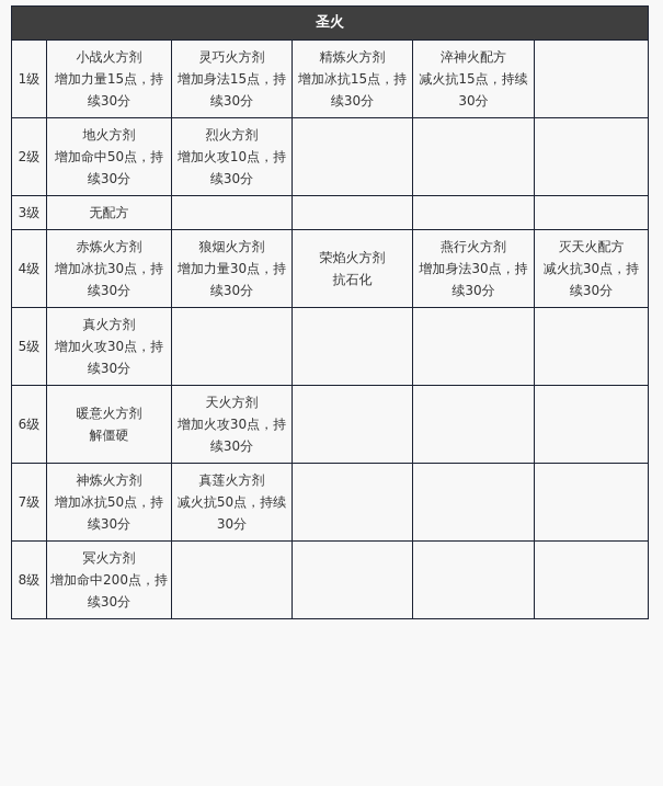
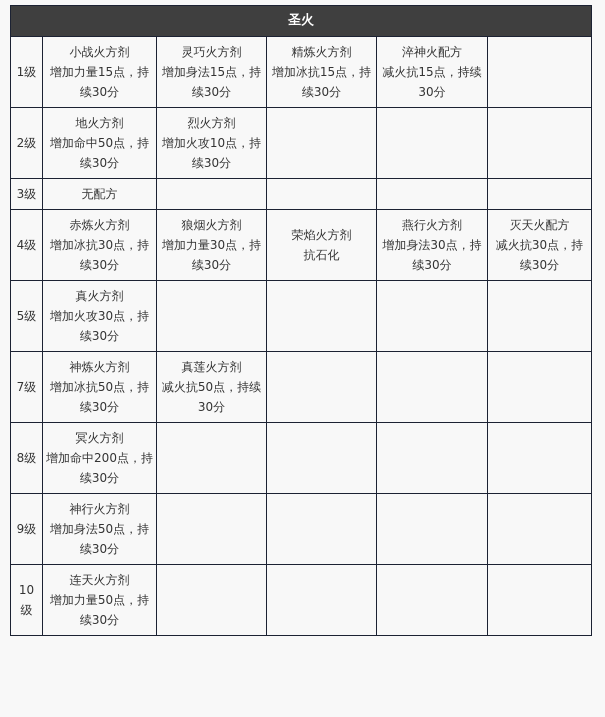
  圣火
  1级	小战火方剂增加力量15点，持续30分	灵巧火方剂增加身法15点，持续30分	精炼火方剂增加冰抗15点，持续30分	淬神火配方减火抗15点，持续30分
  2级	地火方剂增加命中50点，持续30分	烈火方剂增加火攻10点，持续30分
  3级	无配方
  4级	赤炼火方剂增加冰抗30点，持续30分	狼烟火方剂增加力量30点，持续30分	荣焰火方剂抗石化	燕行火方剂增加身法30点，持续30分	灭天火配方减火抗30点，持续30分
  5级	真火方剂增加火攻30点，持续30分
- 6级	暖意火方剂解僵硬	天火方剂增加火攻30点，持续30分
  7级	神炼火方剂增加冰抗50点，持续30分	真莲火方剂减火抗50点，持续30分
  8级	冥火方剂增加命中200点，持续30分
+ 9级	神行火方剂增加身法50点，持续30分
+ 10级	连天火方剂增加力量50点，持续30分
